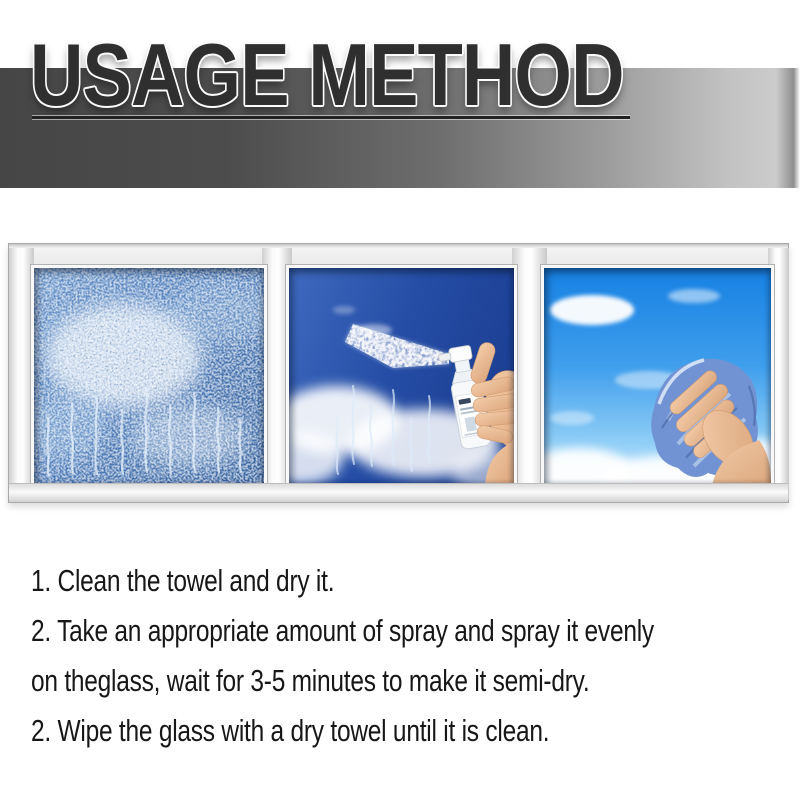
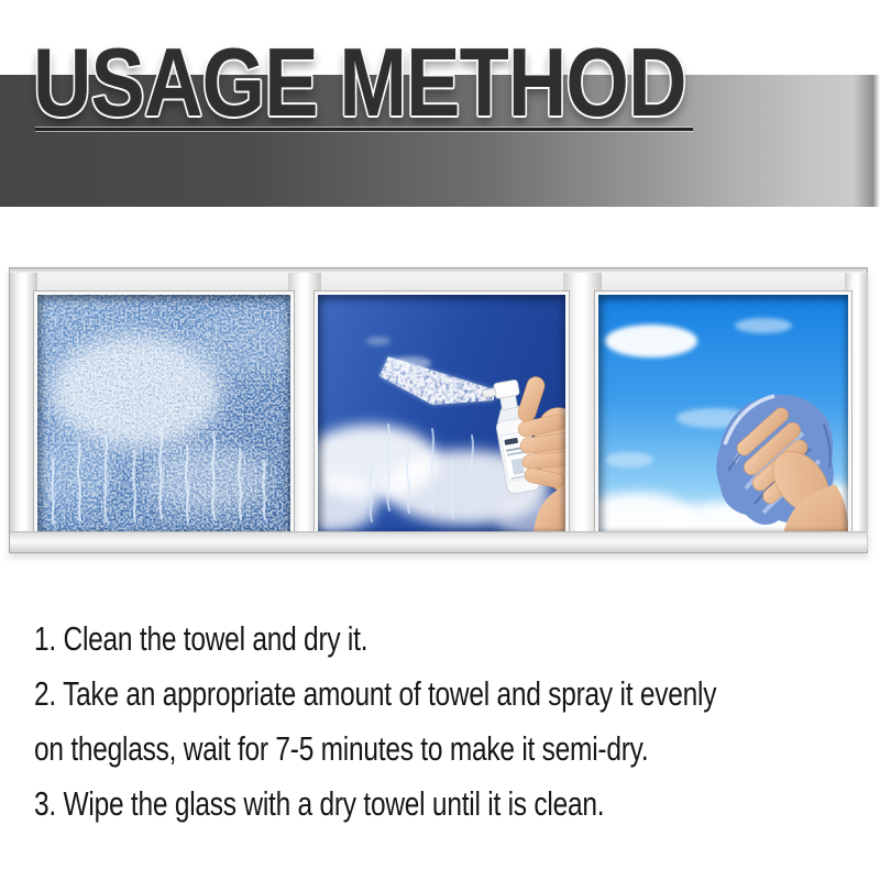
  USAGE METHOD
  1. Clean the towel and dry it.
- 2. Take an appropriate amount of spray and spray it evenly
+ 2. Take an appropriate amount of towel and spray it evenly
- on theglass, wait for 3-5 minutes to make it semi-dry.
+ on theglass, wait for 7-5 minutes to make it semi-dry.
- 2. Wipe the glass with a dry towel until it is clean.
+ 3. Wipe the glass with a dry towel until it is clean.
